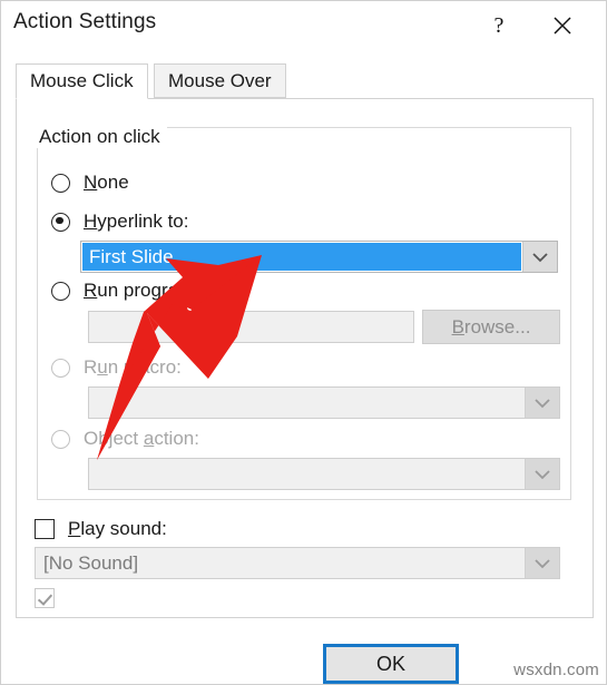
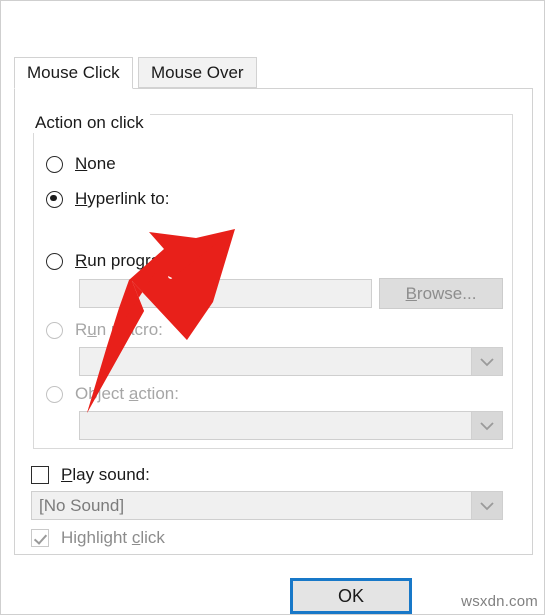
- Action Settings
- ?
  Mouse Click
  Mouse Over
  Action on click
  None
  Hyperlink to:
- First Slide
  Run progr
  Browse...
  Runcro:
  Oject action:
  Play sound:
  [No Sound]
+ Highlight click
  OK
  wsxdn.com
